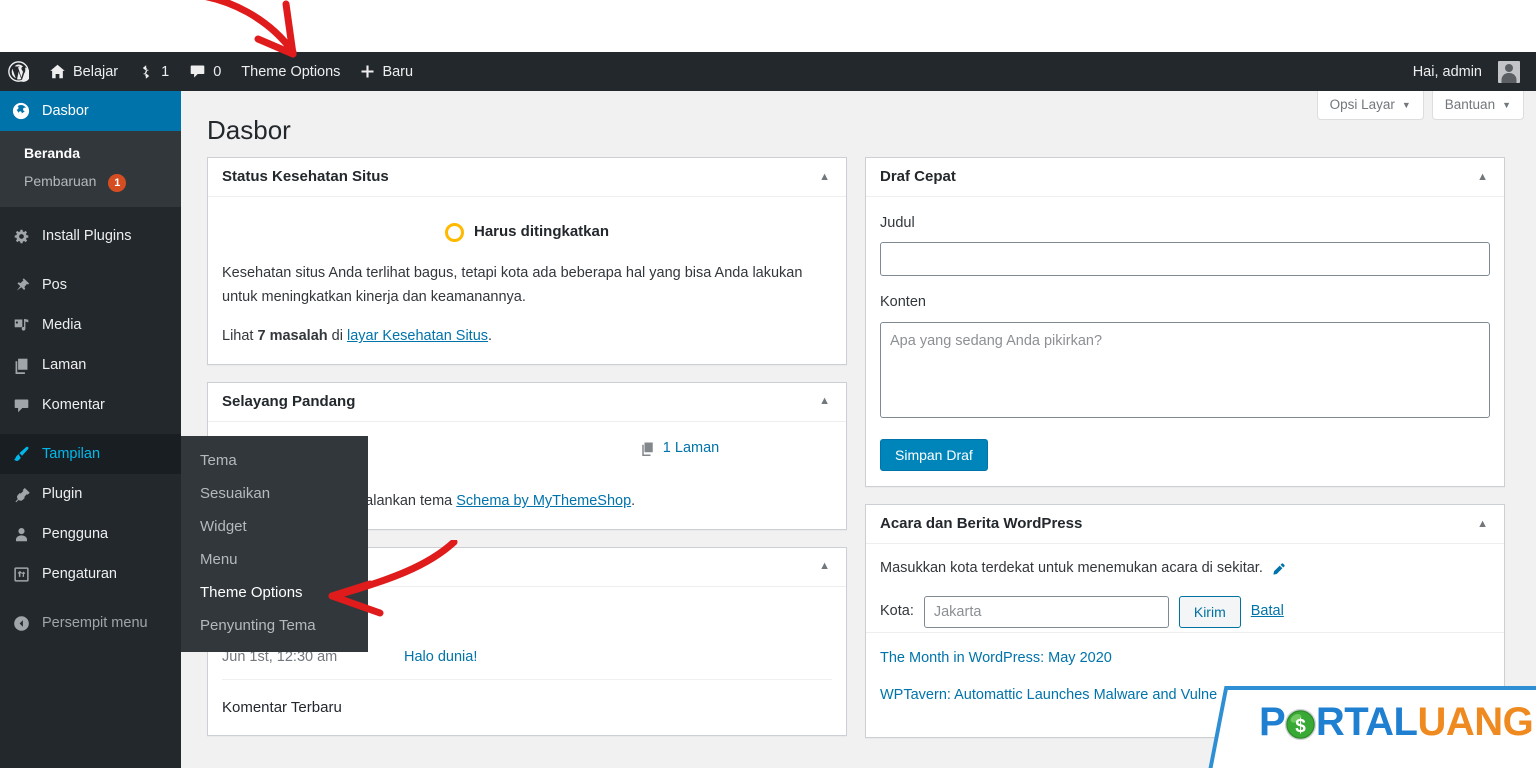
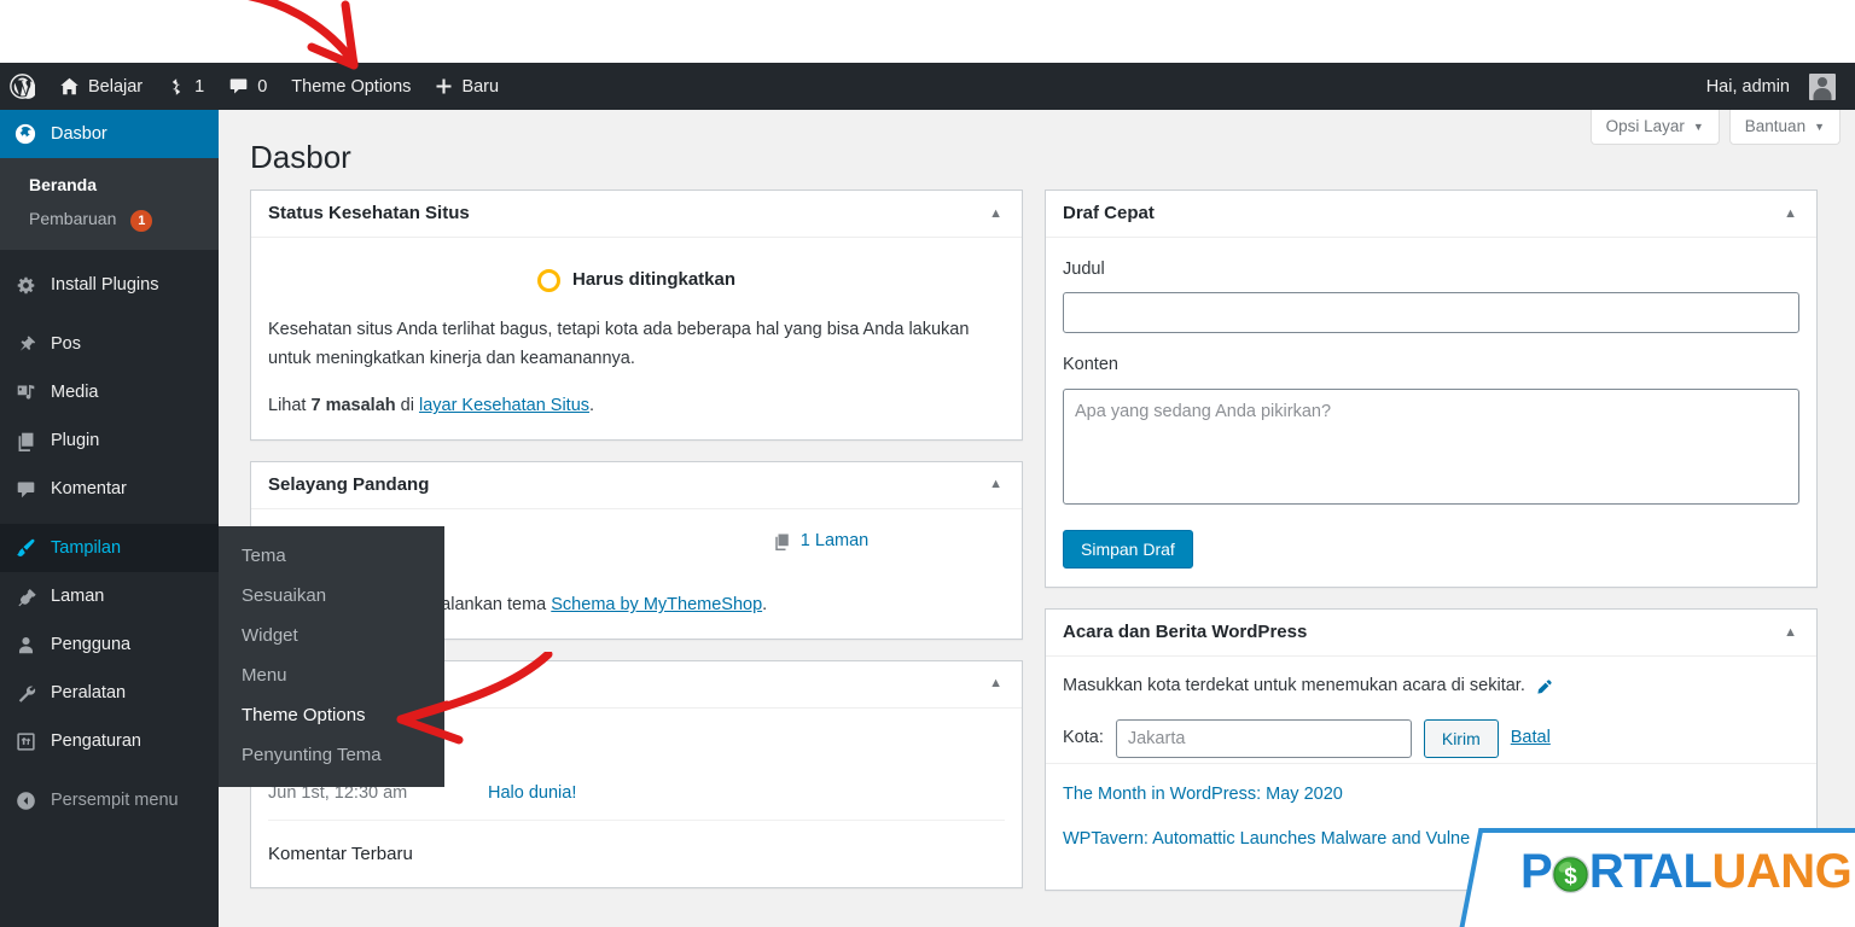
  Belajar
  1
  0
  Theme Options
  Baru
  Hai, admin
  Dasbor
  Beranda
  Pembaruan 1
  Install Plugins
  Pos
  Media
- Laman
+ Plugin
  Komentar
  Tampilan
- Plugin
+ Laman
  Pengguna
+ Peralatan
  Pengaturan
  Persempit menu
  Opsi Layar
  ▼
  Bantuan
  ▼
  Dasbor
  Status Kesehatan Situs
  ▲
  Harus ditingkatkan
  Kesehatan situs Anda terlihat bagus, tetapi kota ada beberapa hal yang bisa Anda lakukan untuk meningkatkan kinerja dan keamanannya.
  Lihat 7 masalah di layar Kesehatan Situs.
  Selayang Pandang
  ▲
  1 Laman
  ▲
  Jun 1st, 12:30 am
  Halo dunia!
  Komentar Terbaru
  Draf Cepat
  ▲
  Judul
  Konten
  Apa yang sedang Anda pikirkan? Simpan Draf
  Acara dan Berita WordPress
  ▲
  Masukkan kota terdekat untuk menemukan acara di sekitar.
  Kota:
  Jakarta
  Kirim
  Batal
  The Month in WordPress: May 2020
  WPTavern: Automattic Launches Malware and Vulne
  Tema
  Sesuaikan
  Widget
  Menu
  Theme Options
  Penyunting Tema
  P RTALUANG
  $
